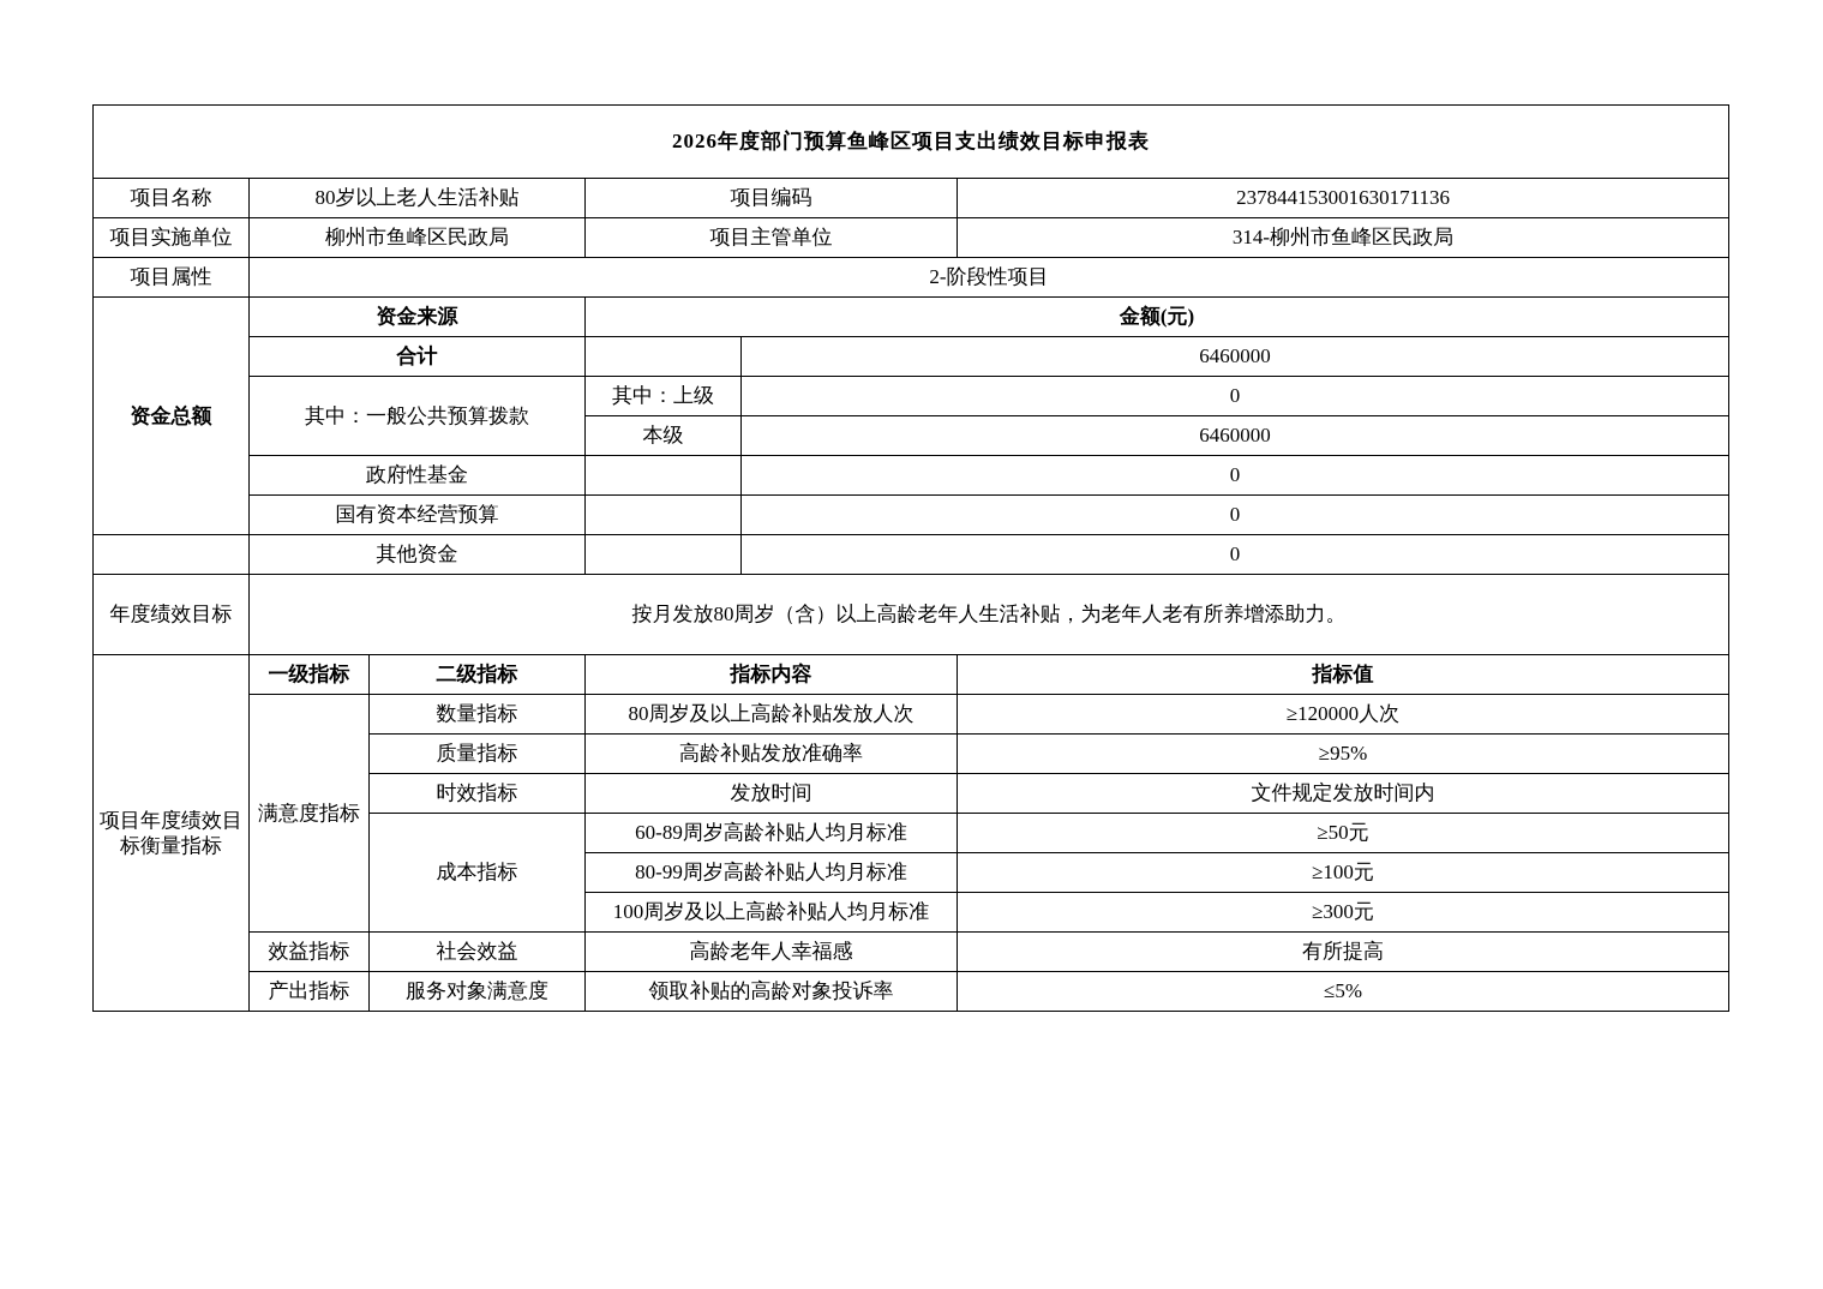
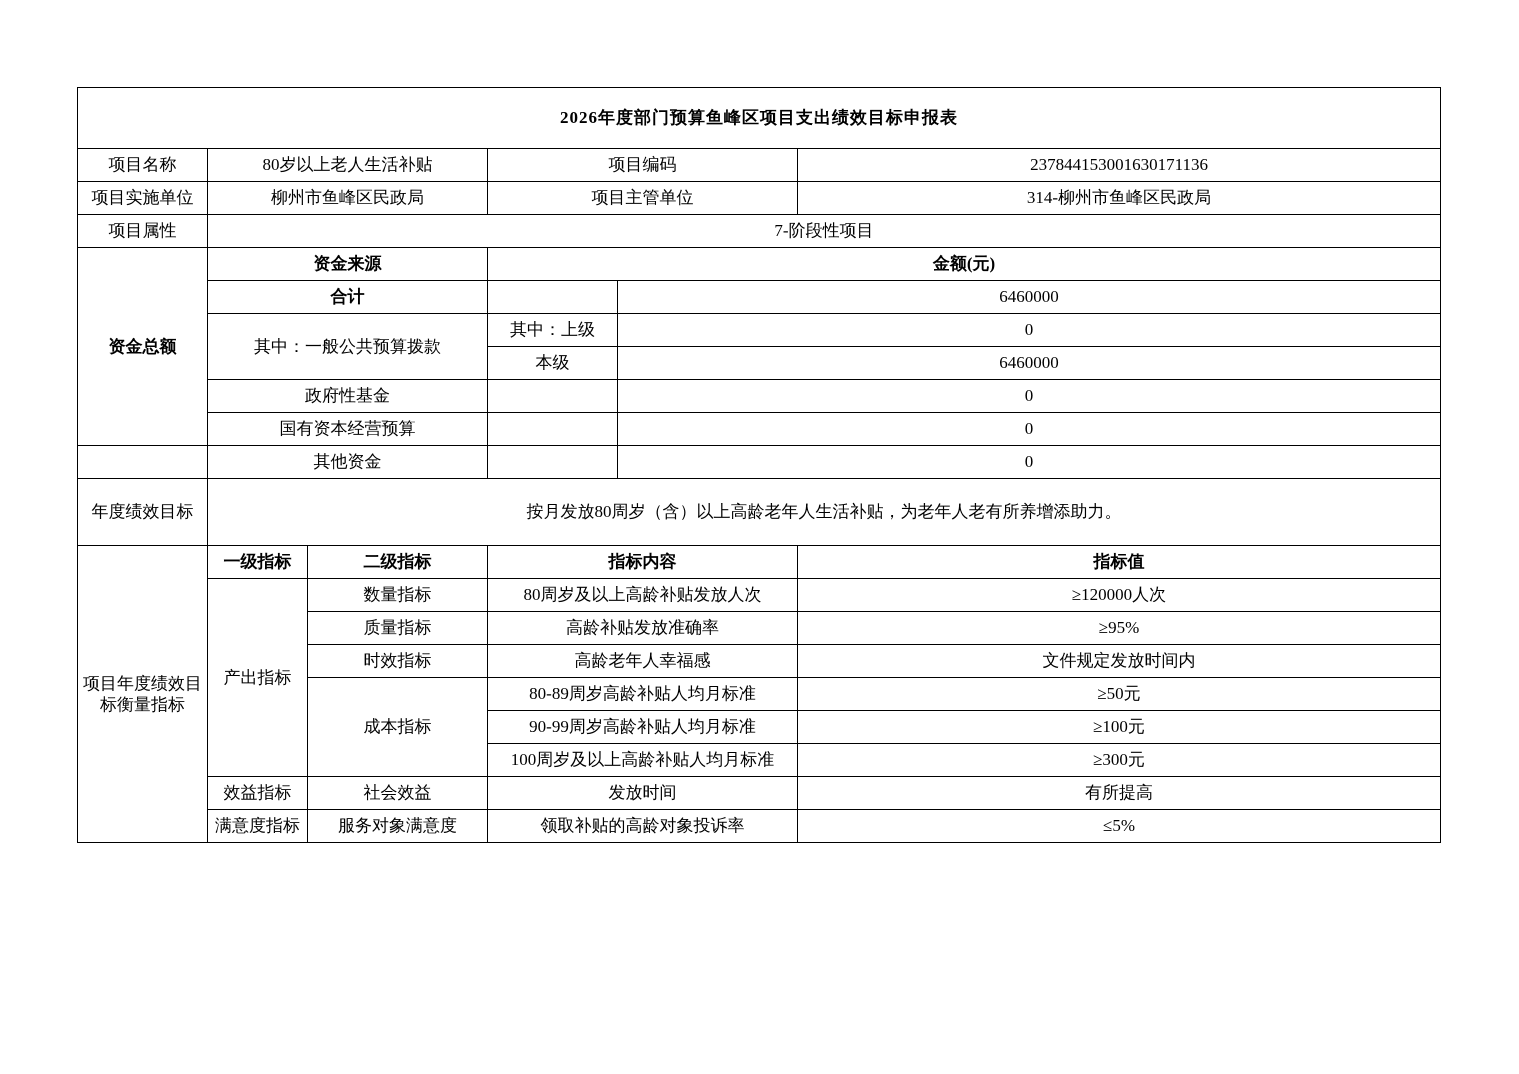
  2026年度部门预算鱼峰区项目支出绩效目标申报表
  项目名称	80岁以上老人生活补贴	项目编码	237844153001630171136
  项目实施单位	柳州市鱼峰区民政局	项目主管单位	314-柳州市鱼峰区民政局
- 项目属性	2-阶段性项目
+ 项目属性	7-阶段性项目
  资金总额	资金来源	金额(元)
  合计		6460000
  其中：一般公共预算拨款	其中：上级	0
  本级	6460000
  政府性基金		0
  国有资本经营预算		0
  	其他资金		0
  年度绩效目标	按月发放80周岁（含）以上高龄老年人生活补贴，为老年人老有所养增添助力。
  项目年度绩效目标衡量指标	一级指标	二级指标	指标内容	指标值
- 满意度指标	数量指标	80周岁及以上高龄补贴发放人次	≥120000人次
+ 产出指标	数量指标	80周岁及以上高龄补贴发放人次	≥120000人次
  质量指标	高龄补贴发放准确率	≥95%
- 时效指标	发放时间	文件规定发放时间内
+ 时效指标	高龄老年人幸福感	文件规定发放时间内
- 成本指标	60-89周岁高龄补贴人均月标准	≥50元
+ 成本指标	80-89周岁高龄补贴人均月标准	≥50元
- 80-99周岁高龄补贴人均月标准	≥100元
+ 90-99周岁高龄补贴人均月标准	≥100元
  100周岁及以上高龄补贴人均月标准	≥300元
- 效益指标	社会效益	高龄老年人幸福感	有所提高
+ 效益指标	社会效益	发放时间	有所提高
- 产出指标	服务对象满意度	领取补贴的高龄对象投诉率	≤5%
+ 满意度指标	服务对象满意度	领取补贴的高龄对象投诉率	≤5%
